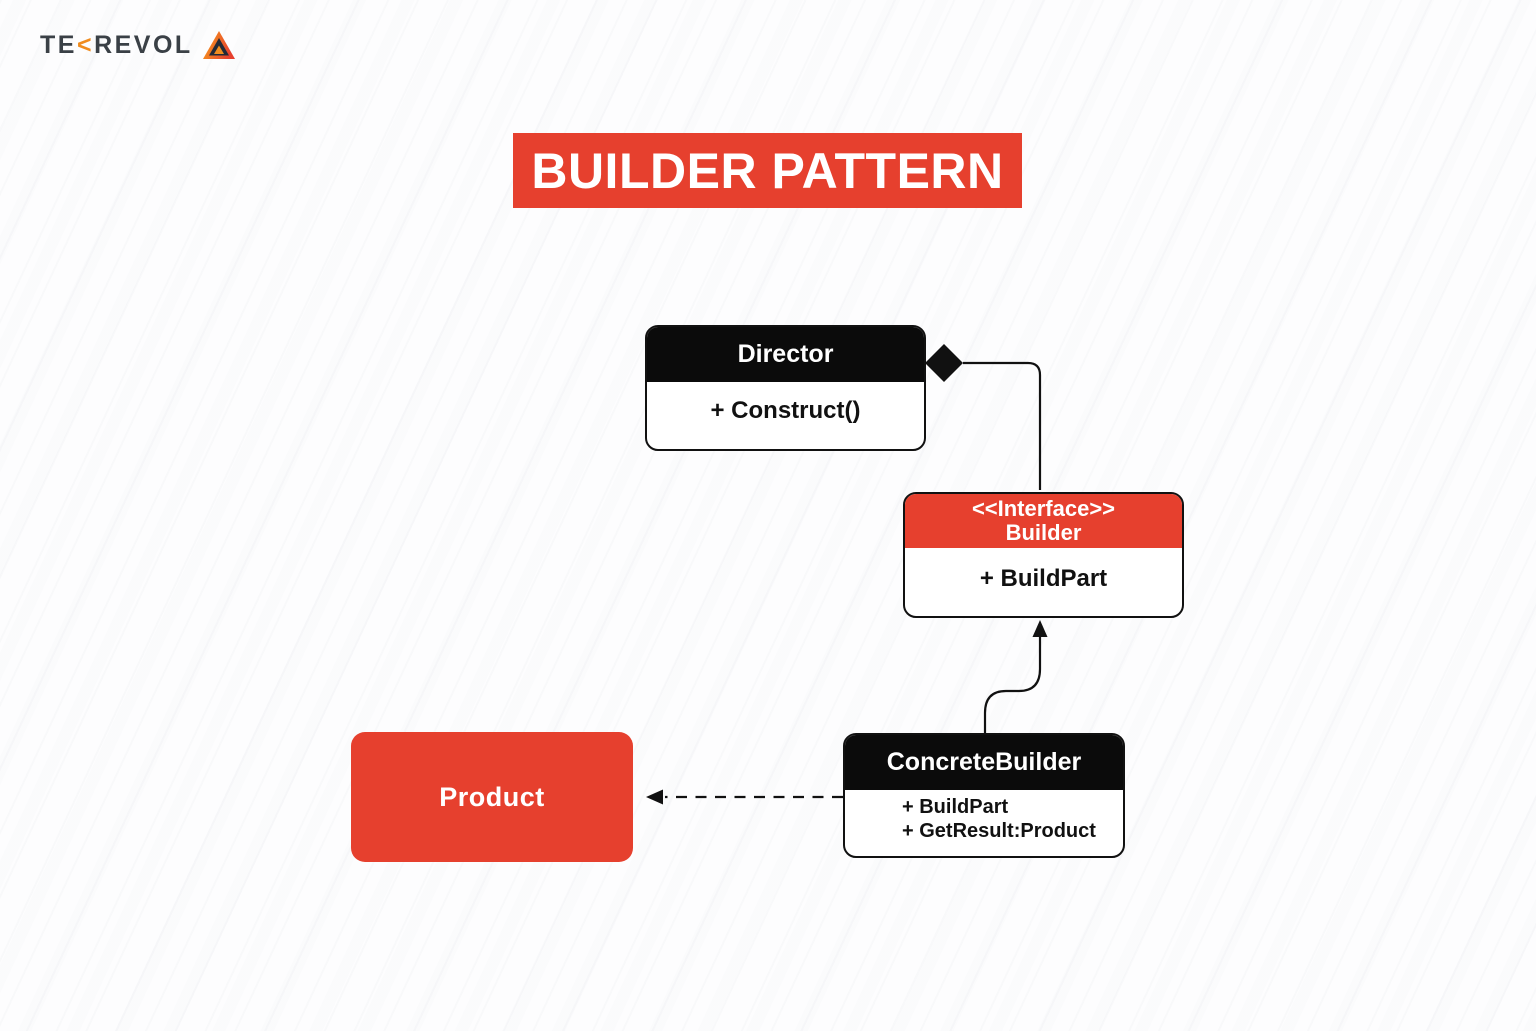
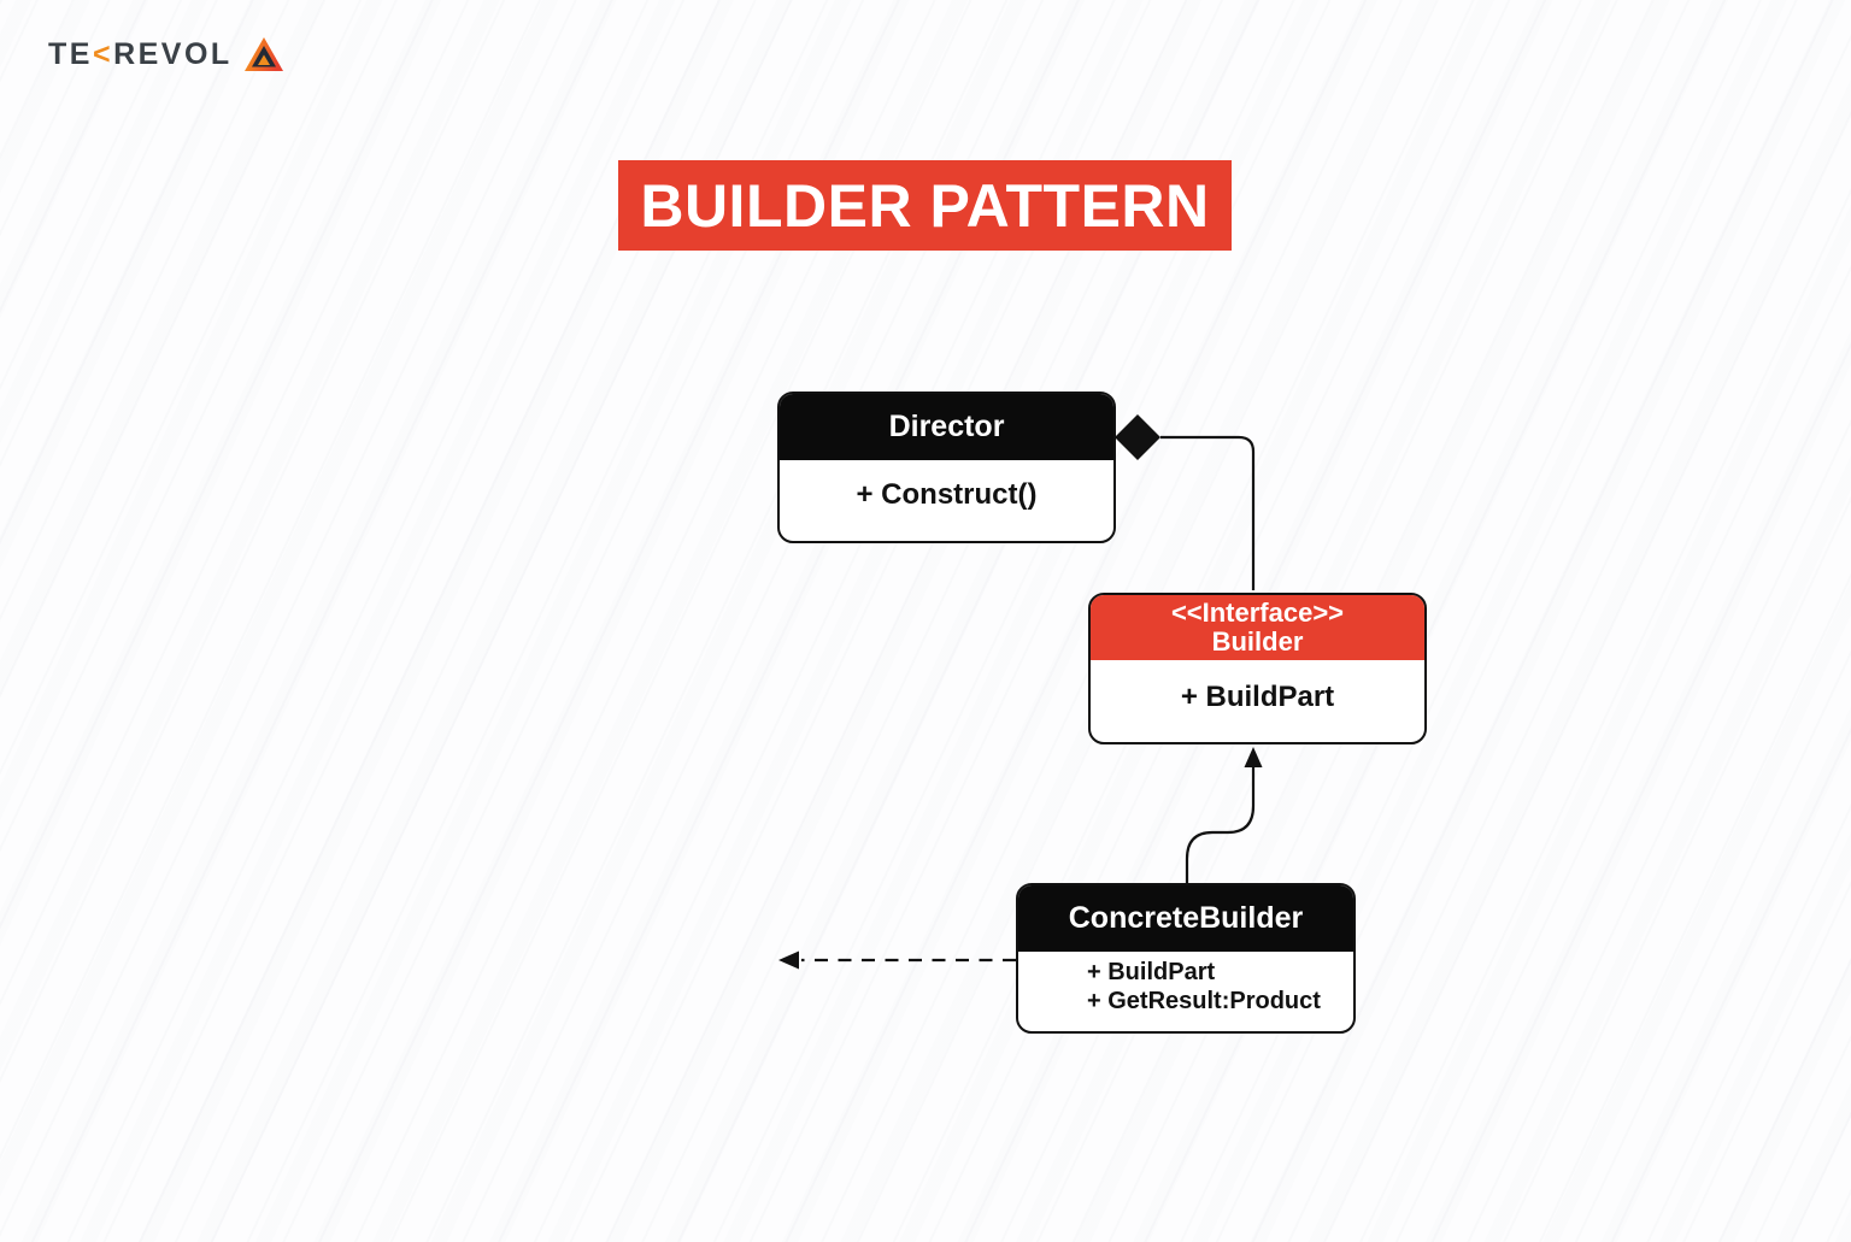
  TE<REVOL
  BUILDER PATTERN
  Director
  + Construct()
  <<Interface>>
  Builder
  + BuildPart
  ConcreteBuilder
  + BuildPart
  + GetResult:Product
- Product
